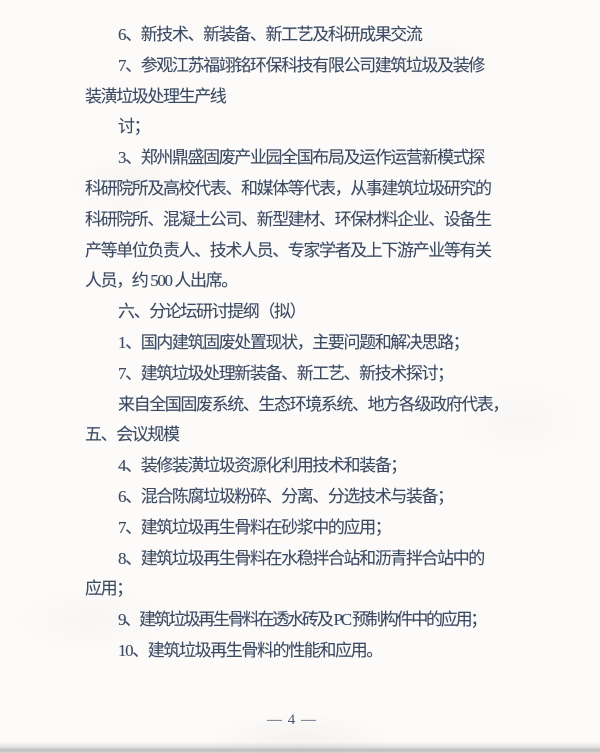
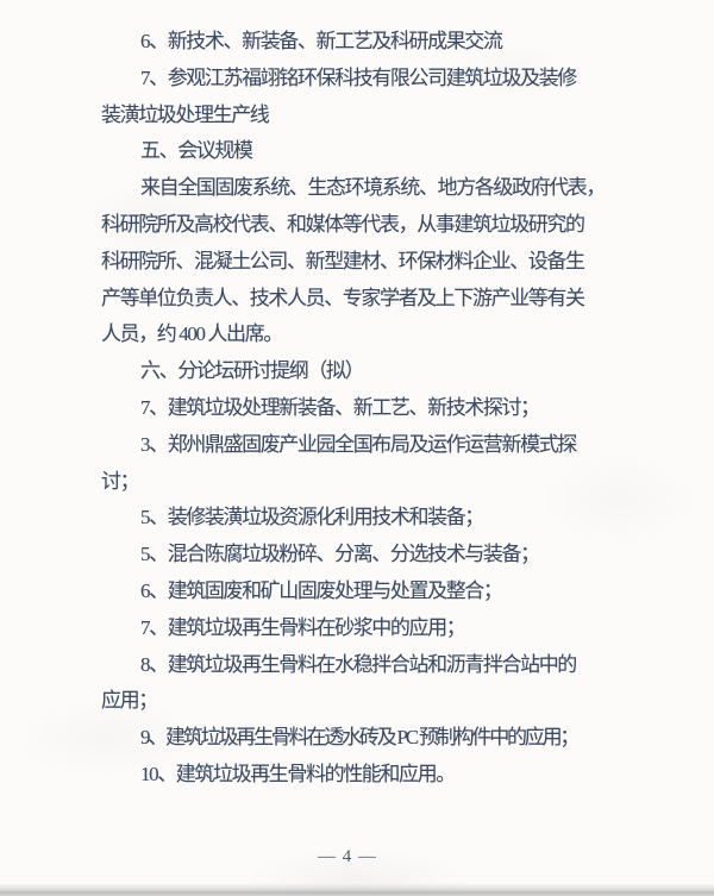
  6、新技术、新装备、新工艺及科研成果交流
  7、参观江苏福翊铭环保科技有限公司建筑垃圾及装修
  装潢垃圾处理生产线
- 讨；
+ 五、会议规模
- 3、郑州鼎盛固废产业园全国布局及运作运营新模式探
+ 来自全国固废系统、生态环境系统、地方各级政府代表，
  科研院所及高校代表、和媒体等代表，从事建筑垃圾研究的
  科研院所、混凝土公司、新型建材、环保材料企业、设备生
  产等单位负责人、技术人员、专家学者及上下游产业等有关
- 人员，约 500 人出席。
+ 人员，约 400 人出席。
  六、分论坛研讨提纲（拟）
- 1、国内建筑固废处置现状，主要问题和解决思路；
  7、建筑垃圾处理新装备、新工艺、新技术探讨；
- 来自全国固废系统、生态环境系统、地方各级政府代表，
+ 3、郑州鼎盛固废产业园全国布局及运作运营新模式探
- 五、会议规模
+ 讨；
- 4、装修装潢垃圾资源化利用技术和装备；
+ 5、装修装潢垃圾资源化利用技术和装备；
- 6、混合陈腐垃圾粉碎、分离、分选技术与装备；
+ 5、混合陈腐垃圾粉碎、分离、分选技术与装备；
+ 6、建筑固废和矿山固废处理与处置及整合；
  7、建筑垃圾再生骨料在砂浆中的应用；
  8、建筑垃圾再生骨料在水稳拌合站和沥青拌合站中的
  应用；
  9、建筑垃圾再生骨料在透水砖及 PC 预制构件中的应用；
  10、建筑垃圾再生骨料的性能和应用。
  — 4 —
